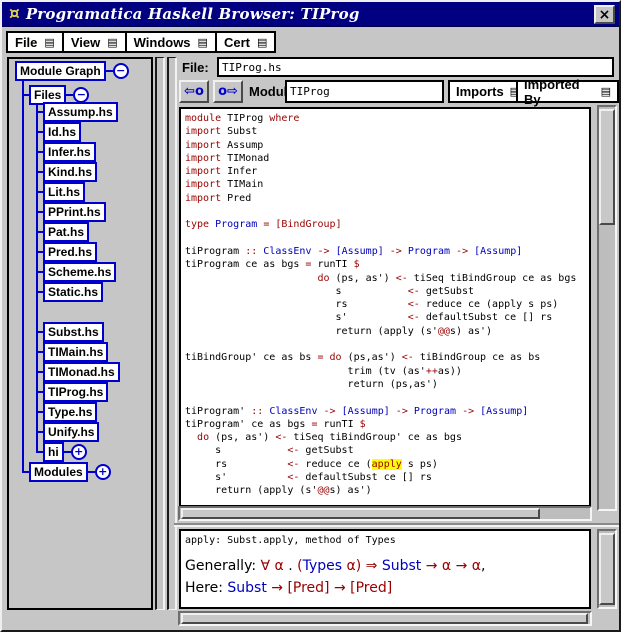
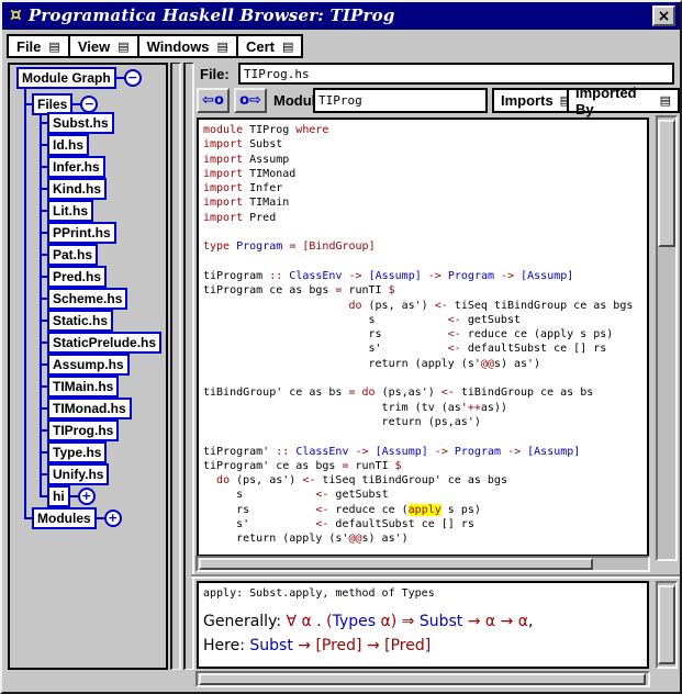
  ¤
  Programatica Haskell Browser: TIProg
  ×
  File
  ▤
  View
  ▤
  Windows
  ▤
  Cert
  ▤
  Module Graph
  −
  Files
  −
- Assump.hs
+ Subst.hs
  Id.hs
  Infer.hs
  Kind.hs
  Lit.hs
  PPrint.hs
  Pat.hs
  Pred.hs
  Scheme.hs
  Static.hs
+ StaticPrelude.hs
- Subst.hs
+ Assump.hs
  TIMain.hs
  TIMonad.hs
  TIProg.hs
  Type.hs
  Unify.hs
  hi
  +
  Modules
  +
  File:
  TIProg.hs
  ⇦o
  o⇨
  TIProg
  Imports
  ▤
  Imported By
  ▤
  module TIProg where
  import Subst
  import Assump
  import TIMonad
  import Infer
  import TIMain
  import Pred
  type Program = [BindGroup]
  tiProgram :: ClassEnv -> [Assump] -> Program -> [Assump]
  tiProgram ce as bgs = runTI $
  do (ps, as') <- tiSeq tiBindGroup ce as bgs
  s <- getSubst
  rs <- reduce ce (apply s ps)
  s' <- defaultSubst ce [] rs
  return (apply (s'@@s) as')
  tiBindGroup' ce as bs = do (ps,as') <- tiBindGroup ce as bs
  trim (tv (as'++as))
  return (ps,as')
  tiProgram' :: ClassEnv -> [Assump] -> Program -> [Assump]
  tiProgram' ce as bgs = runTI $
  do (ps, as') <- tiSeq tiBindGroup' ce as bgs
  s <- getSubst
  rs <- reduce ce (apply s ps)
  s' <- defaultSubst ce [] rs
  return (apply (s'@@s) as')
  apply: Subst.apply, method of Types
  Generally: ∀ α . (Types α) ⇒ Subst → α → α,
  Here: Subst → [Pred] → [Pred]
